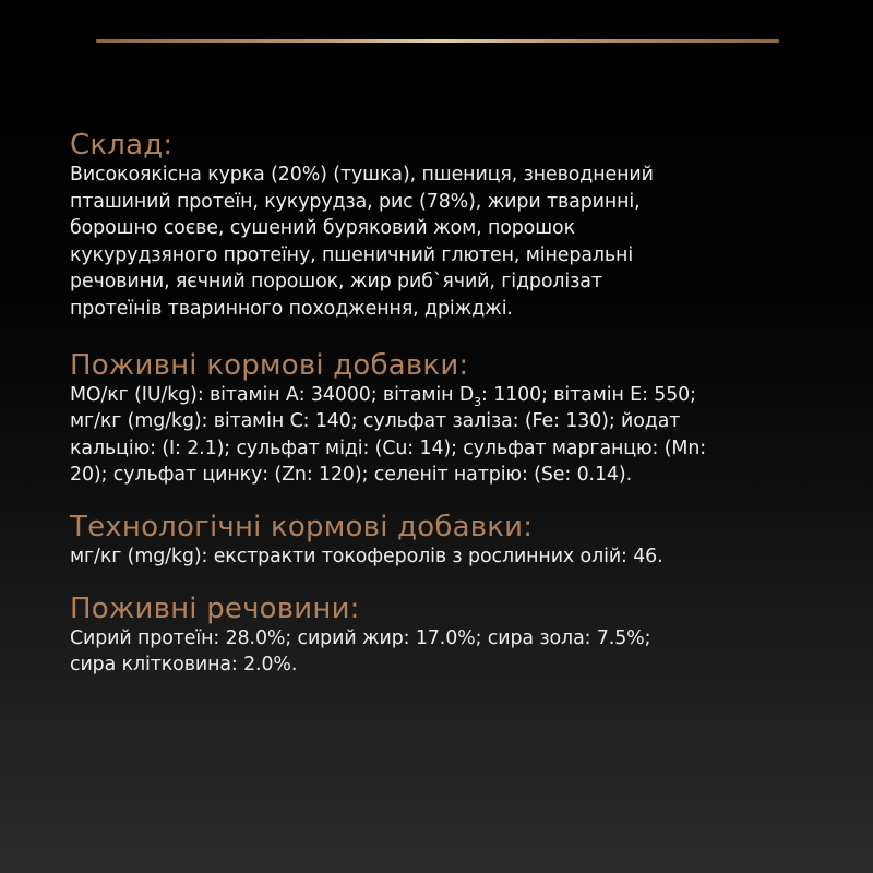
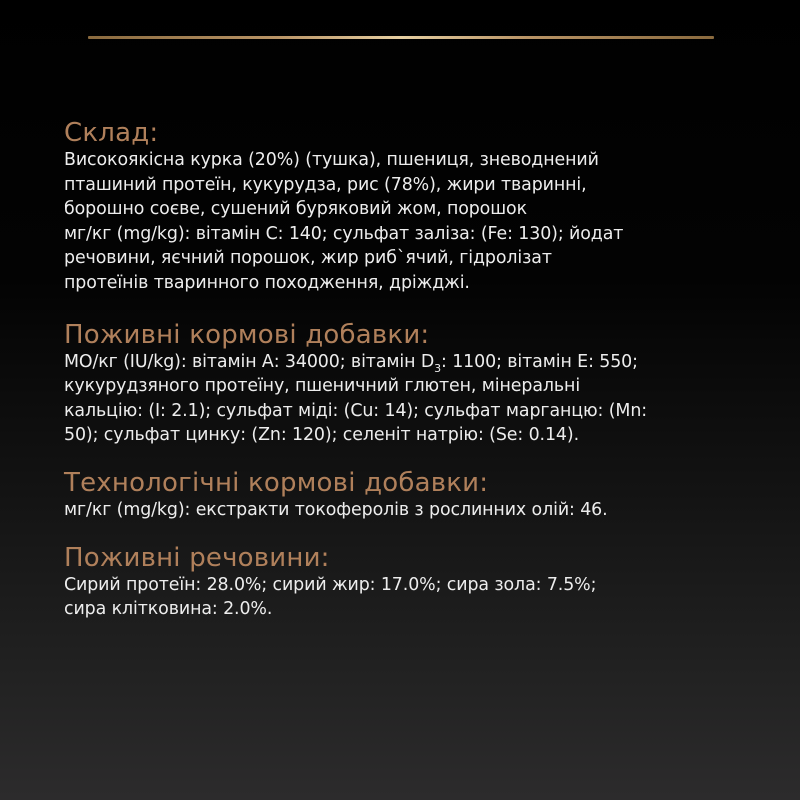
  Склад:
  Високоякісна курка (20%) (тушка), пшениця, зневоднений
  пташиний протеїн, кукурудза, рис (78%), жири тваринні,
  борошно соєве, сушений буряковий жом, порошок
- кукурудзяного протеїну, пшеничний глютен, мінеральні
+ мг/кг (mg/kg): вітамін С: 140; сульфат заліза: (Fe: 130); йодат
  речовини, яєчний порошок, жир риб`ячий, гідролізат
  протеїнів тваринного походження, дріжджі.
  Поживні кормові добавки:
  МО/кг (IU/kg): вітамін А: 34000; вітамін D3: 1100; вітамін Е: 550;
- мг/кг (mg/kg): вітамін С: 140; сульфат заліза: (Fe: 130); йодат
+ кукурудзяного протеїну, пшеничний глютен, мінеральні
  кальцію: (I: 2.1); сульфат міді: (Cu: 14); сульфат марганцю: (Mn:
- 20); сульфат цинку: (Zn: 120); селеніт натрію: (Se: 0.14).
+ 50); сульфат цинку: (Zn: 120); селеніт натрію: (Se: 0.14).
  Технологічні кормові добавки:
  мг/кг (mg/kg): екстракти токоферолів з рослинних олій: 46.
  Поживні речовини:
  Сирий протеїн: 28.0%; сирий жир: 17.0%; сира зола: 7.5%;
  сира клітковина: 2.0%.
